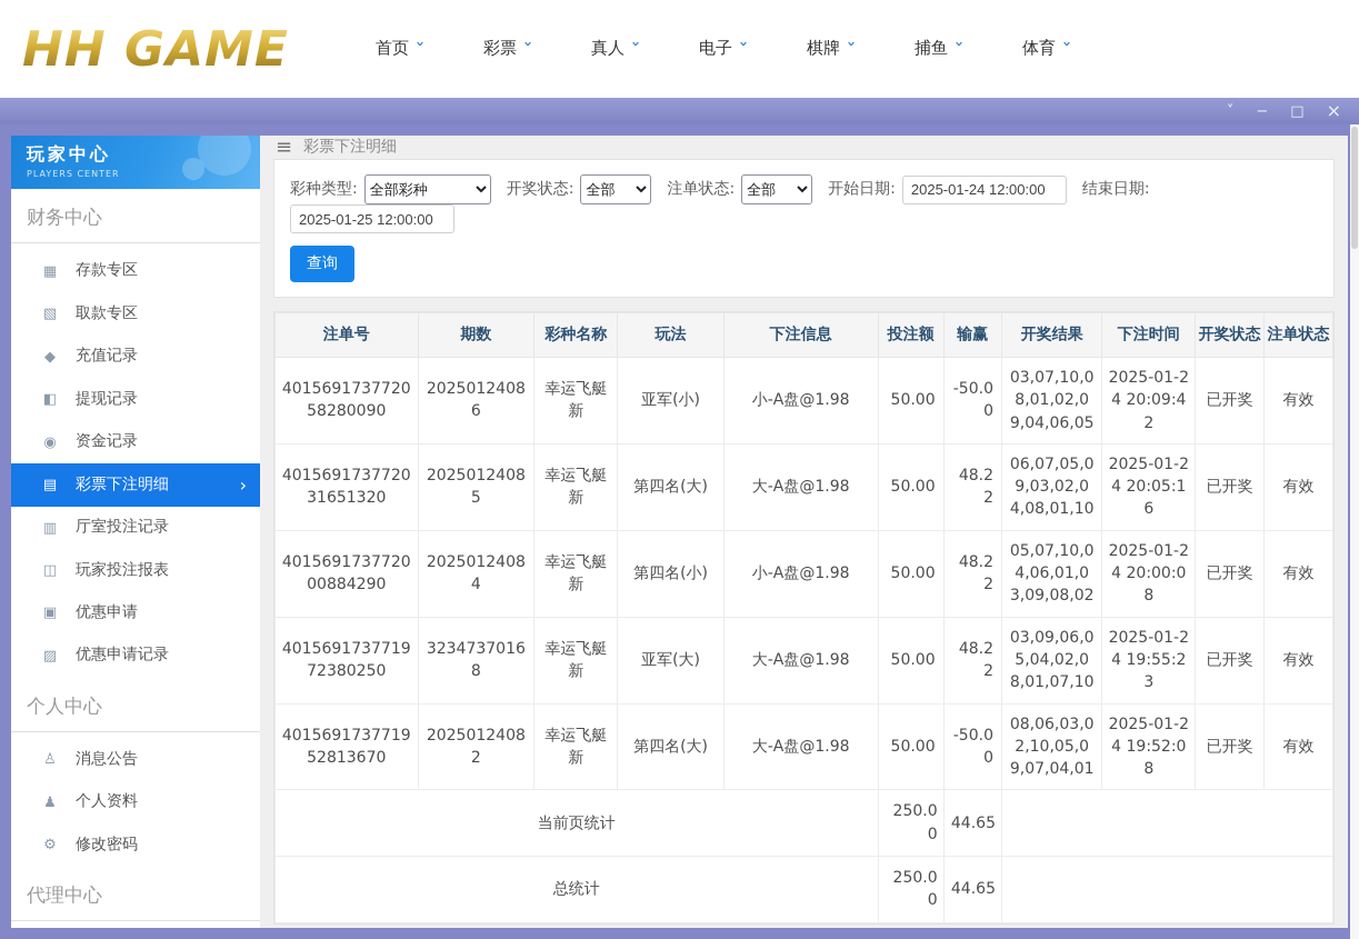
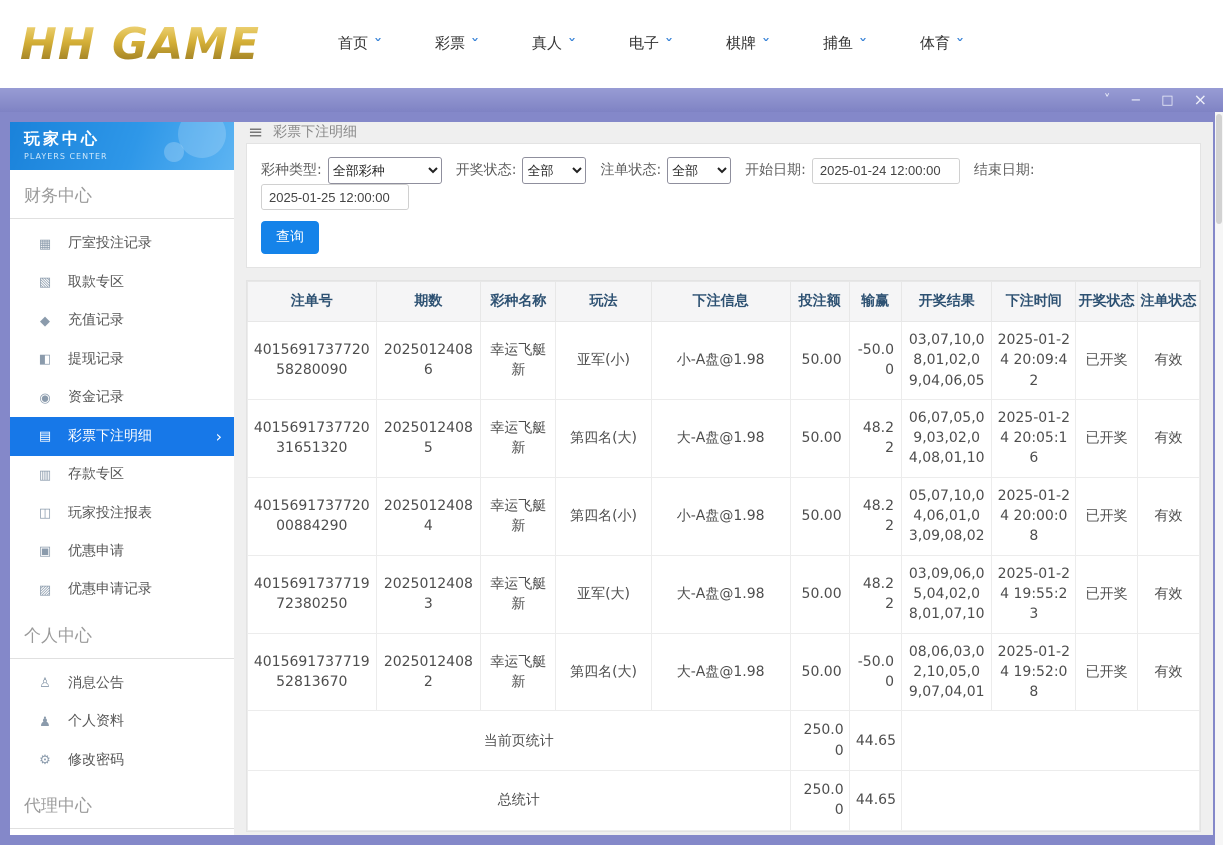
  HH GAME
  首页
  ˅
  彩票
  ˅
  真人
  ˅
  电子
  ˅
  棋牌
  ˅
  捕鱼
  ˅
  体育
  ˅
  ˅
  −
  □
  ×
  玩家中心
  PLAYERS CENTER
  财务中心
  ▦
- 存款专区
+ 厅室投注记录
  ▧
  取款专区
  ◆
  充值记录
  ◧
  提现记录
  ◉
  资金记录
  ▤
  彩票下注明细
  ›
  ▥
- 厅室投注记录
+ 存款专区
  ◫
  玩家投注报表
  ▣
  优惠申请
  ▨
  优惠申请记录
  个人中心
  ♙
  消息公告
  ♟
  个人资料
  ⚙
  修改密码
  代理中心
  ≡
  彩票下注明细
  彩种类型:
  全部彩种
  开奖状态:
  全部
  注单状态:
  全部
  开始日期:
  2025-01-24 12:00:00
  结束日期:
  2025-01-25 12:00:00
  查询
  注单号	期数	彩种名称	玩法	下注信息	投注额	输赢	开奖结果	下注时间	开奖状态	注单状态
  401569173772058280090	20250124086	幸运飞艇新	亚军(小)	小-A盘@1.98	50.00	-50.00	03,07,10,08,01,02,09,04,06,05	2025-01-24 20:09:42	已开奖	有效
  401569173772031651320	20250124085	幸运飞艇新	第四名(大)	大-A盘@1.98	50.00	48.22	06,07,05,09,03,02,04,08,01,10	2025-01-24 20:05:16	已开奖	有效
  401569173772000884290	20250124084	幸运飞艇新	第四名(小)	小-A盘@1.98	50.00	48.22	05,07,10,04,06,01,03,09,08,02	2025-01-24 20:00:08	已开奖	有效
- 401569173771972380250	32347370168	幸运飞艇新	亚军(大)	大-A盘@1.98	50.00	48.22	03,09,06,05,04,02,08,01,07,10	2025-01-24 19:55:23	已开奖	有效
+ 401569173771972380250	20250124083	幸运飞艇新	亚军(大)	大-A盘@1.98	50.00	48.22	03,09,06,05,04,02,08,01,07,10	2025-01-24 19:55:23	已开奖	有效
  401569173771952813670	20250124082	幸运飞艇新	第四名(大)	大-A盘@1.98	50.00	-50.00	08,06,03,02,10,05,09,07,04,01	2025-01-24 19:52:08	已开奖	有效
  当前页统计	250.00	44.65
  总统计	250.00	44.65
